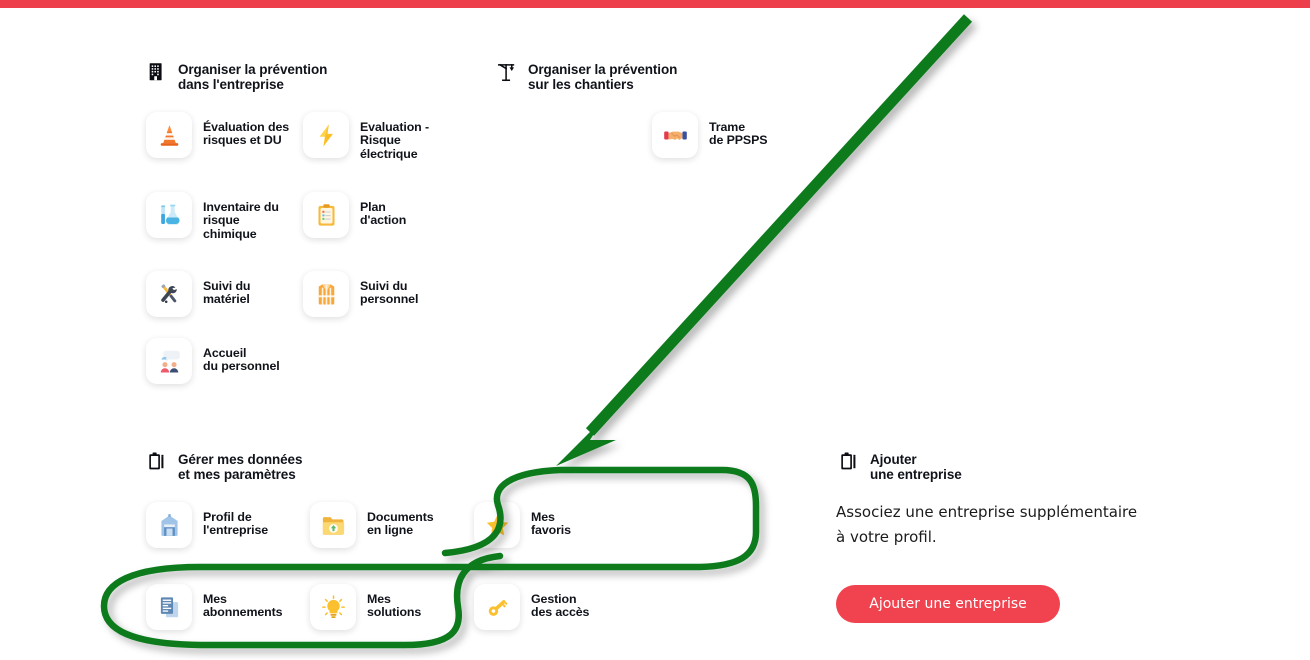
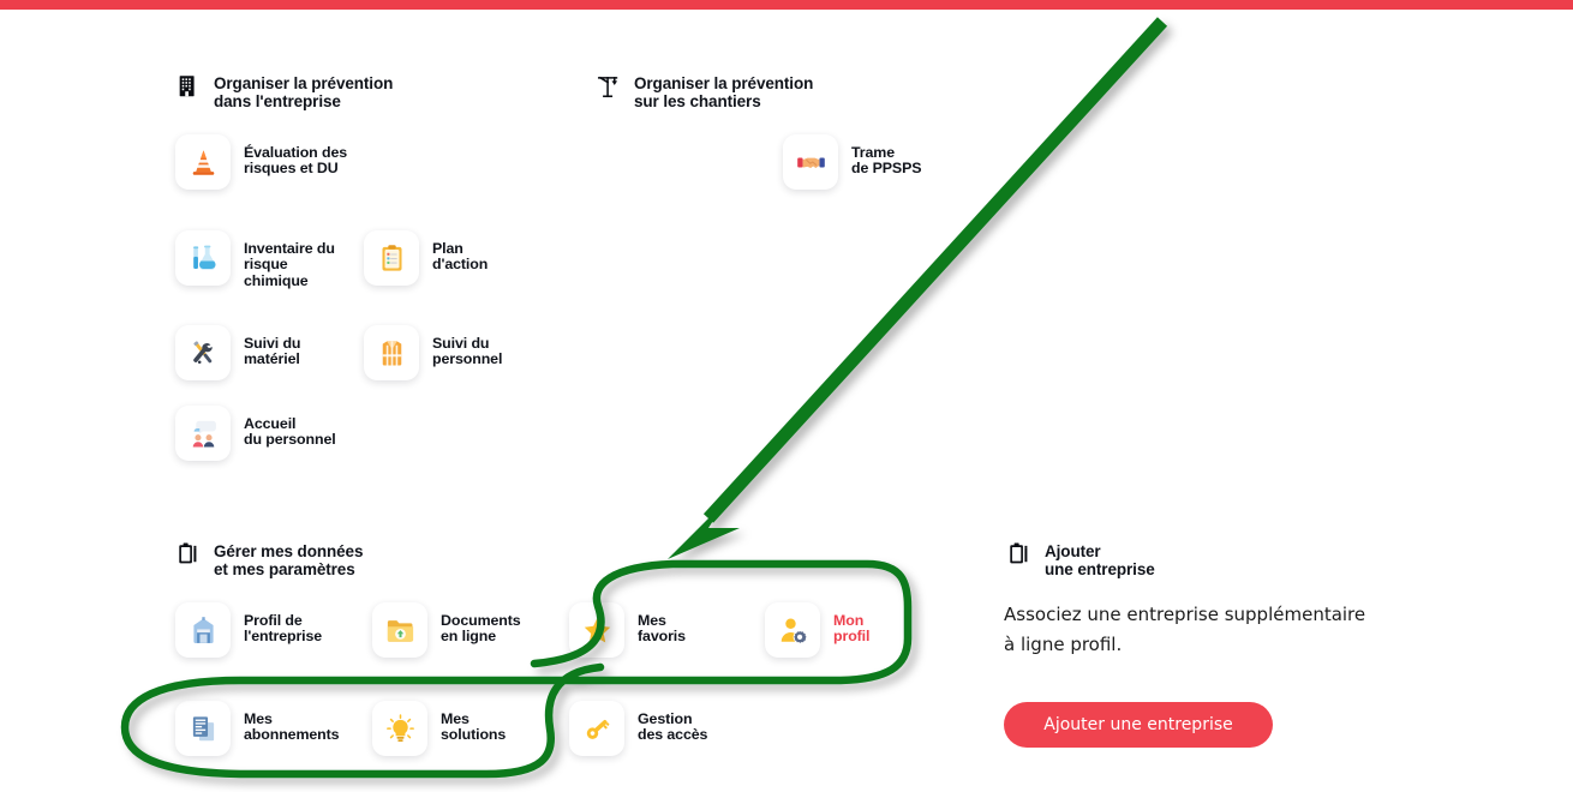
  Organiser la prévention
  dans l'entreprise
  Organiser la prévention
  sur les chantiers
  Évaluation des
  risques et DU
- Evaluation -
- Risque
- électrique
  Inventaire du
  risque
  chimique
  Plan
  d'action
  Suivi du
  matériel
  Suivi du
  personnel
  Accueil
  du personnel
  Trame
  de PPSPS
  Gérer mes données
  et mes paramètres
  Profil de
  l'entreprise
  Documents
  en ligne
  Mes
  favoris
+ Mon
+ profil
  Mes
  abonnements
  Mes
  solutions
  Gestion
  des accès
  Ajouter
  une entreprise
- Associez une entreprise supplémentaire à votre profil.
+ Associez une entreprise supplémentaire à ligne profil.
  Ajouter une entreprise
